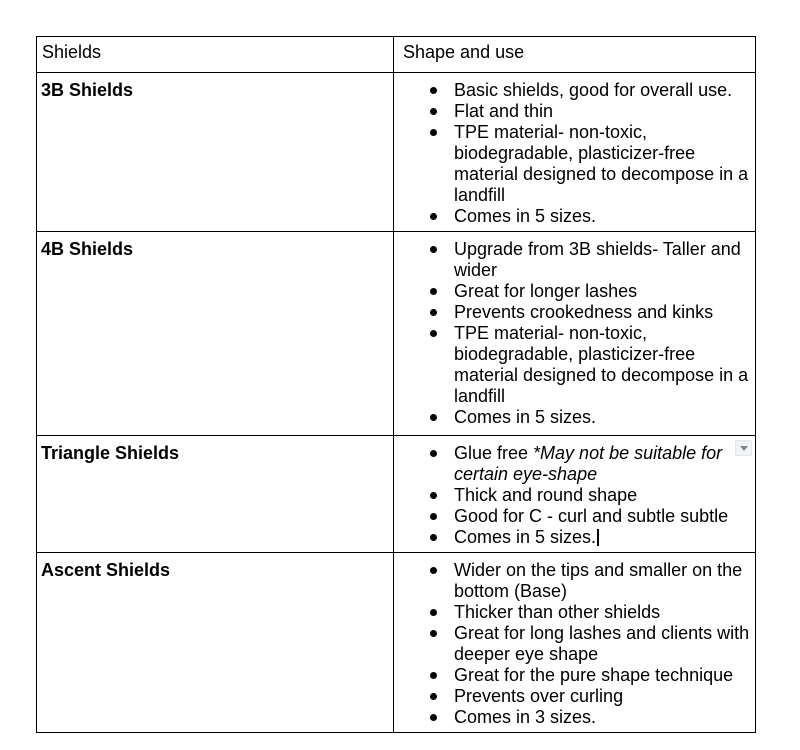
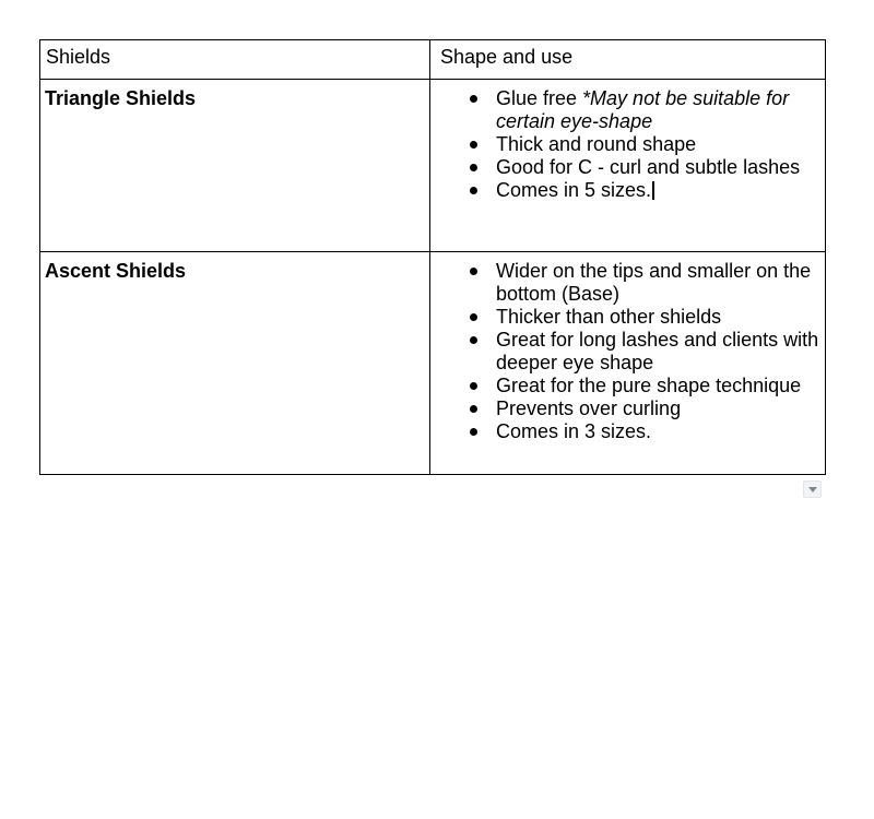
  Shields	Shape and use
- 3B Shields	Basic shields, good for overall use.Flat and thinTPE material- non-toxic, biodegradable, plasticizer-free material designed to decompose in a landfillComes in 5 sizes.
- 4B Shields	Upgrade from 3B shields- Taller and widerGreat for longer lashesPrevents crookedness and kinksTPE material- non-toxic, biodegradable, plasticizer-free material designed to decompose in a landfillComes in 5 sizes.
- Triangle Shields	Glue free *May not be suitable for certain eye-shapeThick and round shapeGood for C - curl and subtle subtleComes in 5 sizes.
+ Triangle Shields	Glue free *May not be suitable for certain eye-shapeThick and round shapeGood for C - curl and subtle lashesComes in 5 sizes.
  Ascent Shields	Wider on the tips and smaller on the bottom (Base)Thicker than other shieldsGreat for long lashes and clients with deeper eye shapeGreat for the pure shape techniquePrevents over curlingComes in 3 sizes.
